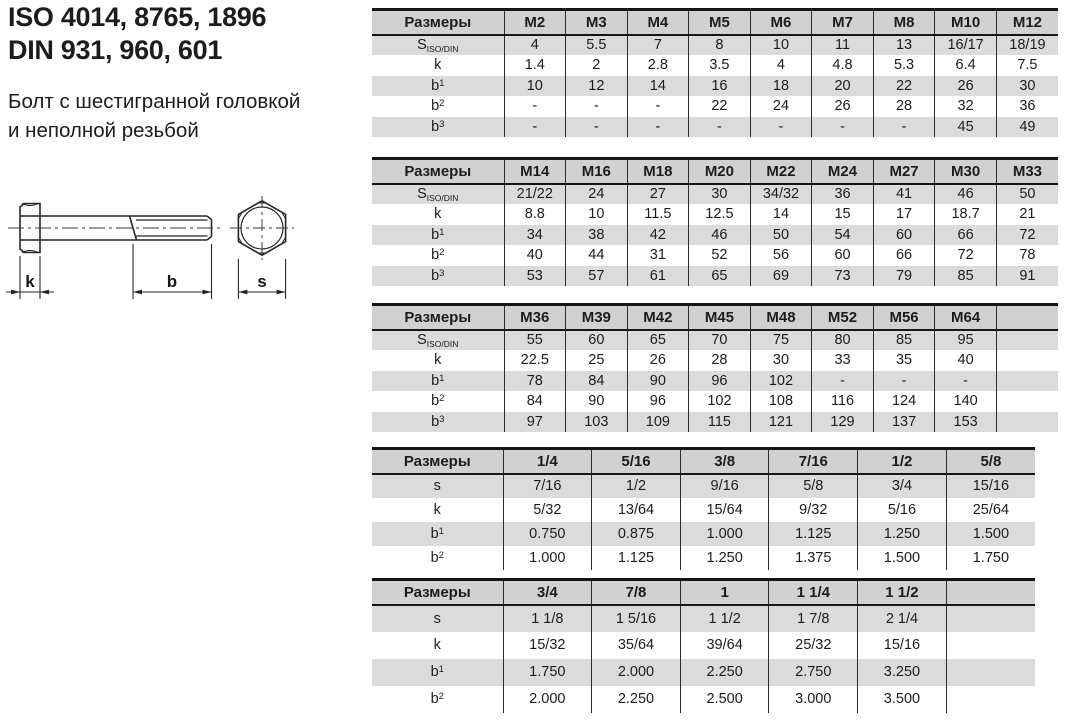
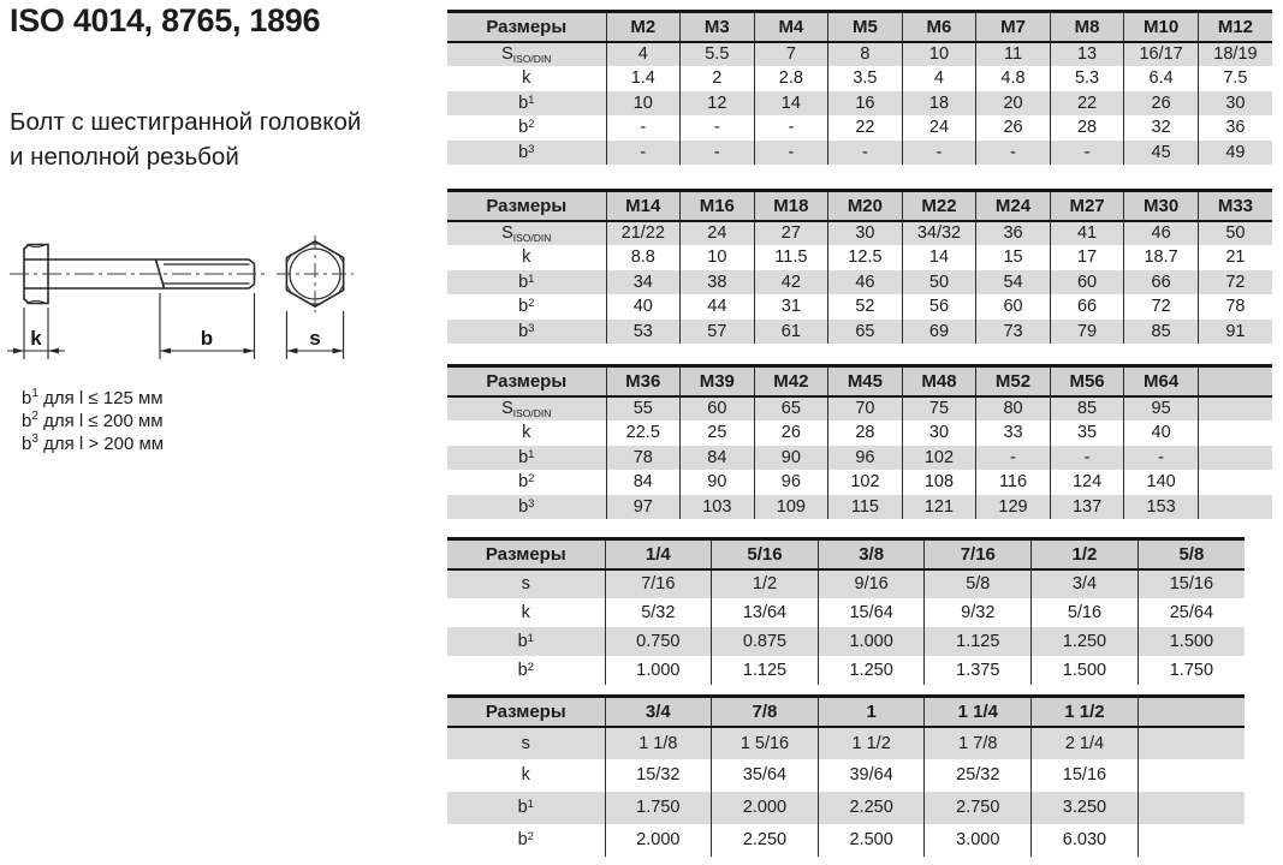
  ISO 4014, 8765, 1896
- DIN 931, 960, 601
  Болт с шестигранной головкой
  и неполной резьбой
  k
  b
  s
+ b1 для l ≤ 125 мм
+ b2 для l ≤ 200 мм
+ b3 для l > 200 мм
  Размеры	M2	M3	M4	M5	M6	M7	M8	M10	M12
  SISO/DIN	4	5.5	7	8	10	11	13	16/17	18/19
  k	1.4	2	2.8	3.5	4	4.8	5.3	6.4	7.5
  b1	10	12	14	16	18	20	22	26	30
  b2	-	-	-	22	24	26	28	32	36
  b3	-	-	-	-	-	-	-	45	49
  Размеры	M14	M16	M18	M20	M22	M24	M27	M30	M33
  SISO/DIN	21/22	24	27	30	34/32	36	41	46	50
  k	8.8	10	11.5	12.5	14	15	17	18.7	21
  b1	34	38	42	46	50	54	60	66	72
  b2	40	44	31	52	56	60	66	72	78
  b3	53	57	61	65	69	73	79	85	91
  Размеры	M36	M39	M42	M45	M48	M52	M56	M64
  SISO/DIN	55	60	65	70	75	80	85	95
  k	22.5	25	26	28	30	33	35	40
  b1	78	84	90	96	102	-	-	-
  b2	84	90	96	102	108	116	124	140
  b3	97	103	109	115	121	129	137	153
  Размеры	1/4	5/16	3/8	7/16	1/2	5/8
  s	7/16	1/2	9/16	5/8	3/4	15/16
  k	5/32	13/64	15/64	9/32	5/16	25/64
  b1	0.750	0.875	1.000	1.125	1.250	1.500
  b2	1.000	1.125	1.250	1.375	1.500	1.750
  Размеры	3/4	7/8	1	1 1/4	1 1/2
  s	1 1/8	1 5/16	1 1/2	1 7/8	2 1/4
  k	15/32	35/64	39/64	25/32	15/16
  b1	1.750	2.000	2.250	2.750	3.250
- b2	2.000	2.250	2.500	3.000	3.500
+ b2	2.000	2.250	2.500	3.000	6.030
